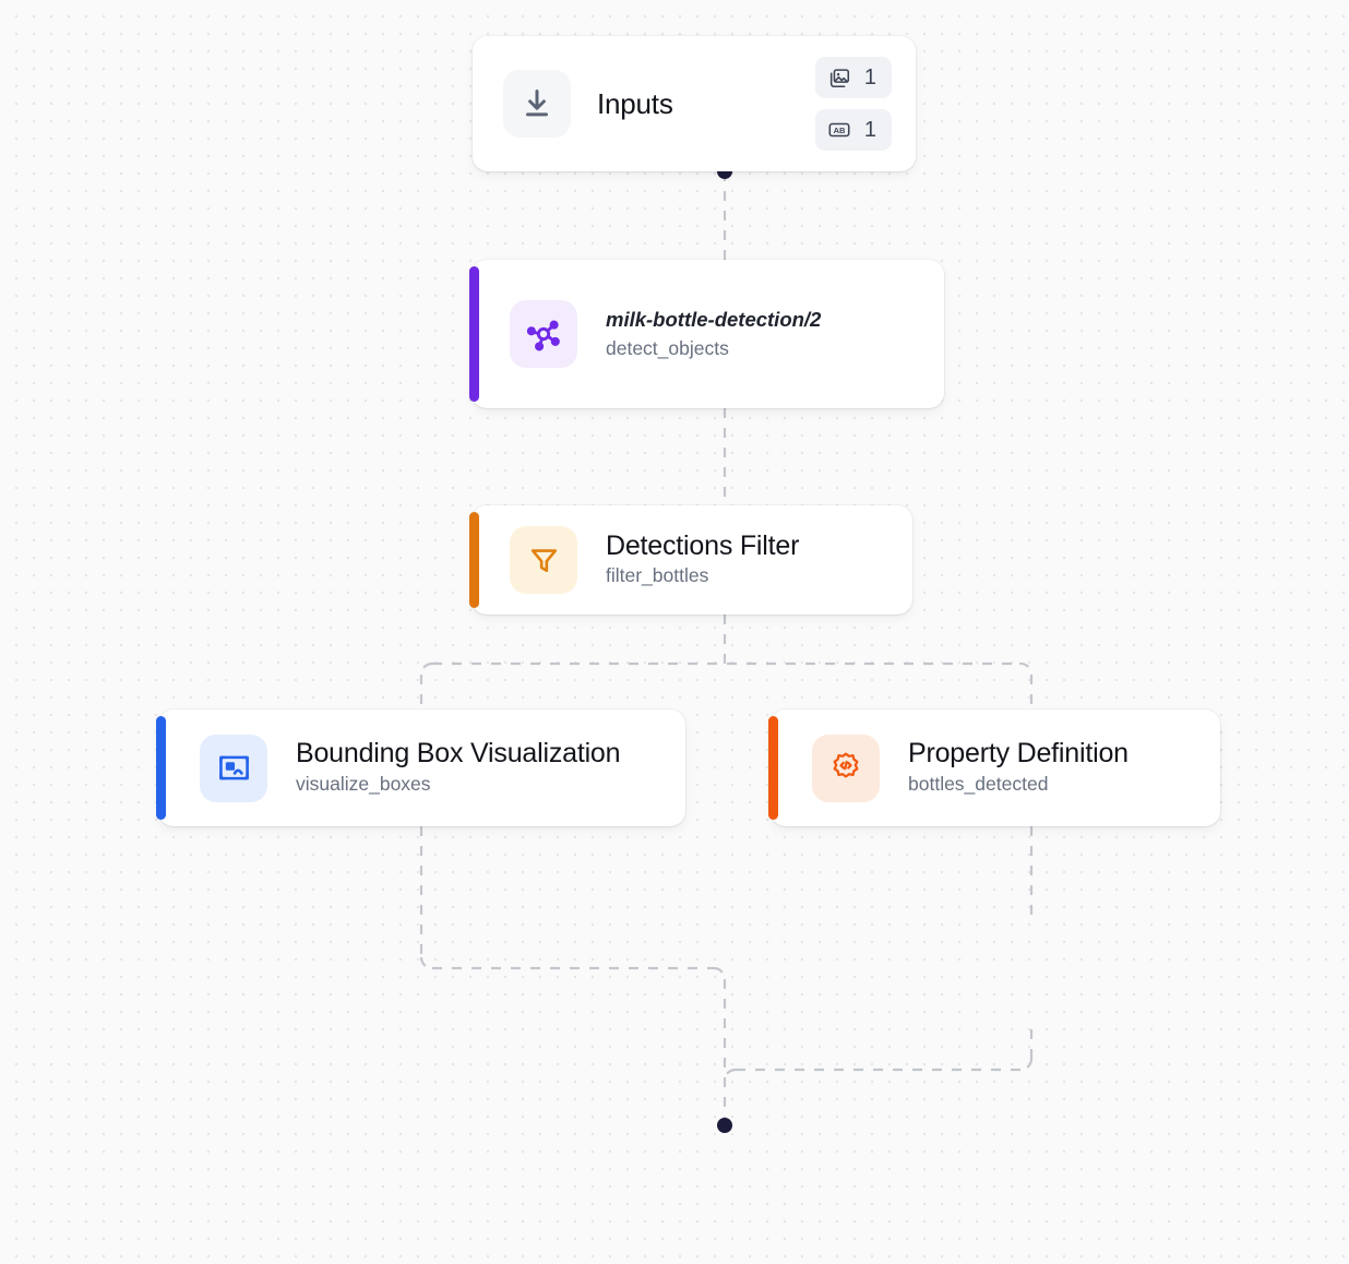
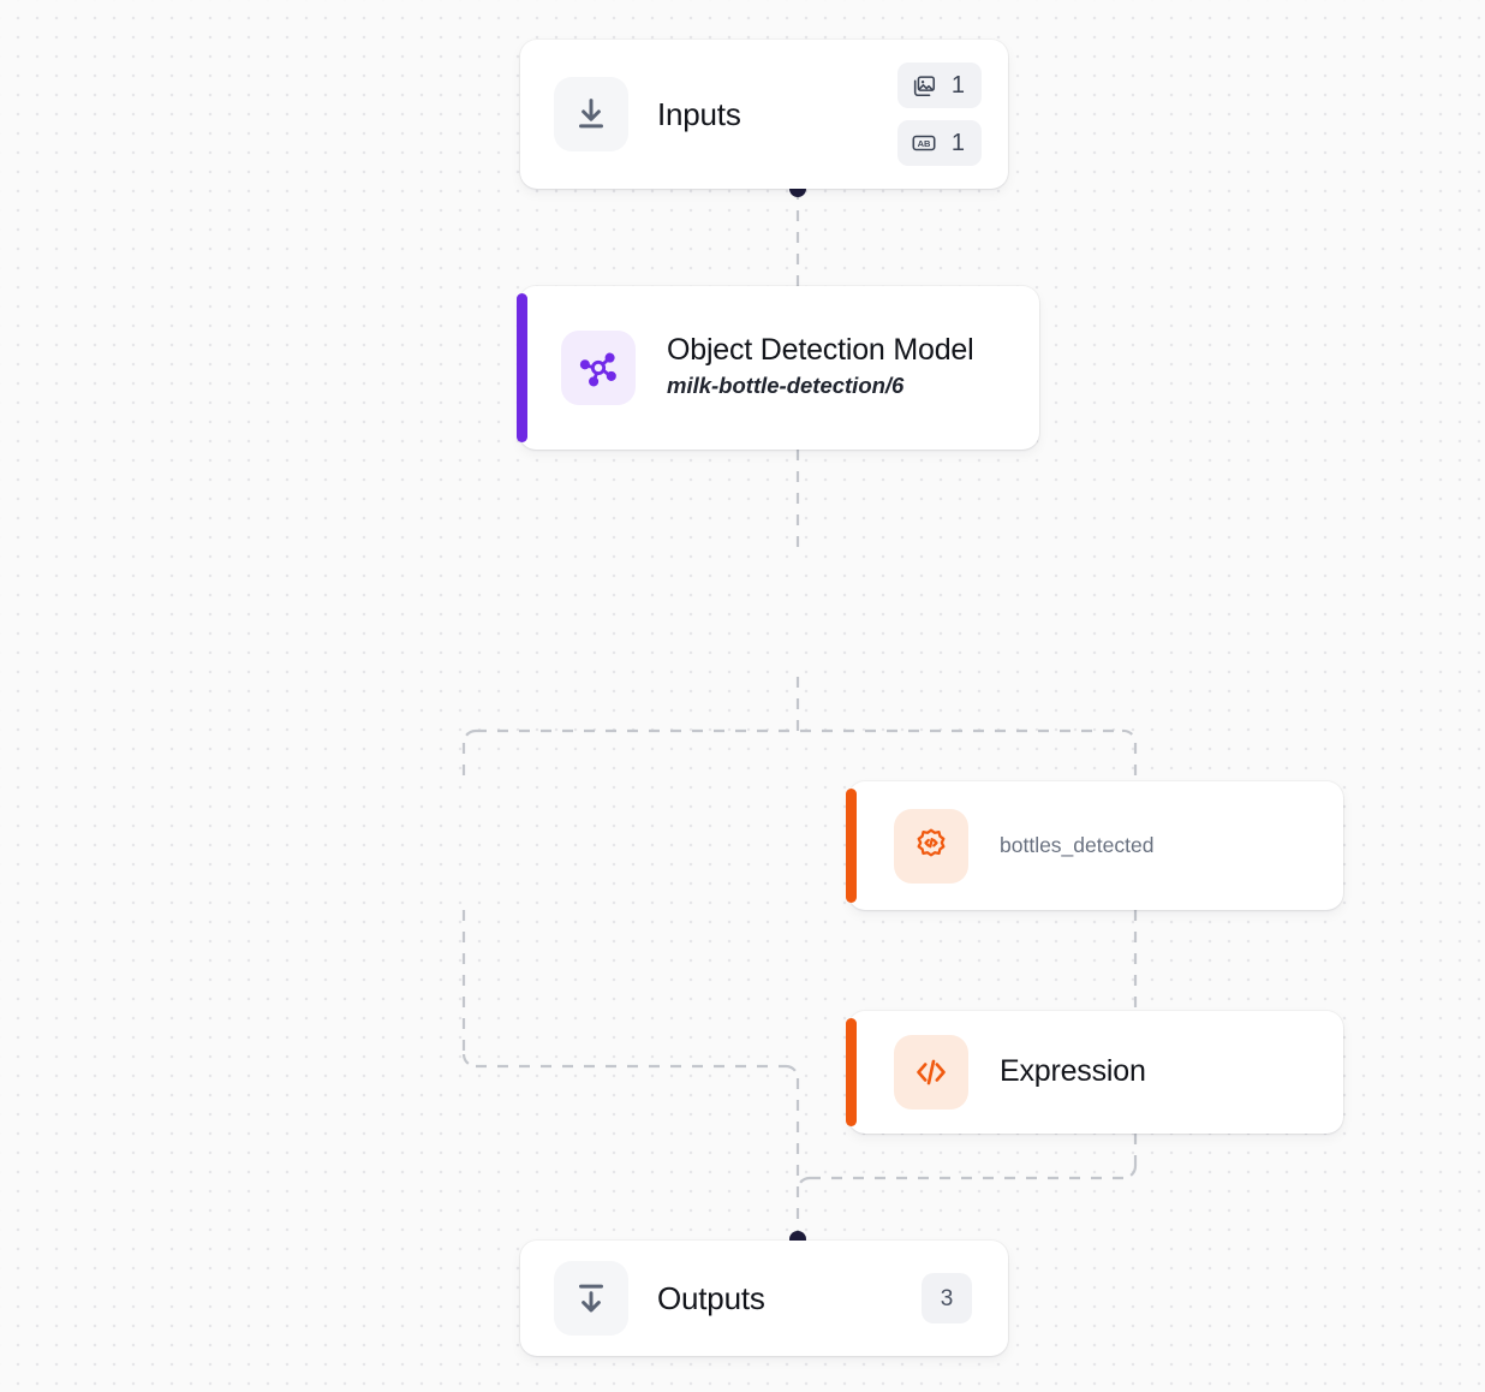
  Inputs
  1
  AB
  1
+ Object Detection Model
- milk-bottle-detection/2
+ milk-bottle-detection/6
- detect_objects
- Detections Filter
- filter_bottles
- Bounding Box Visualization
- visualize_boxes
- Property Definition
  bottles_detected
+ Expression
+ Outputs
+ 3
